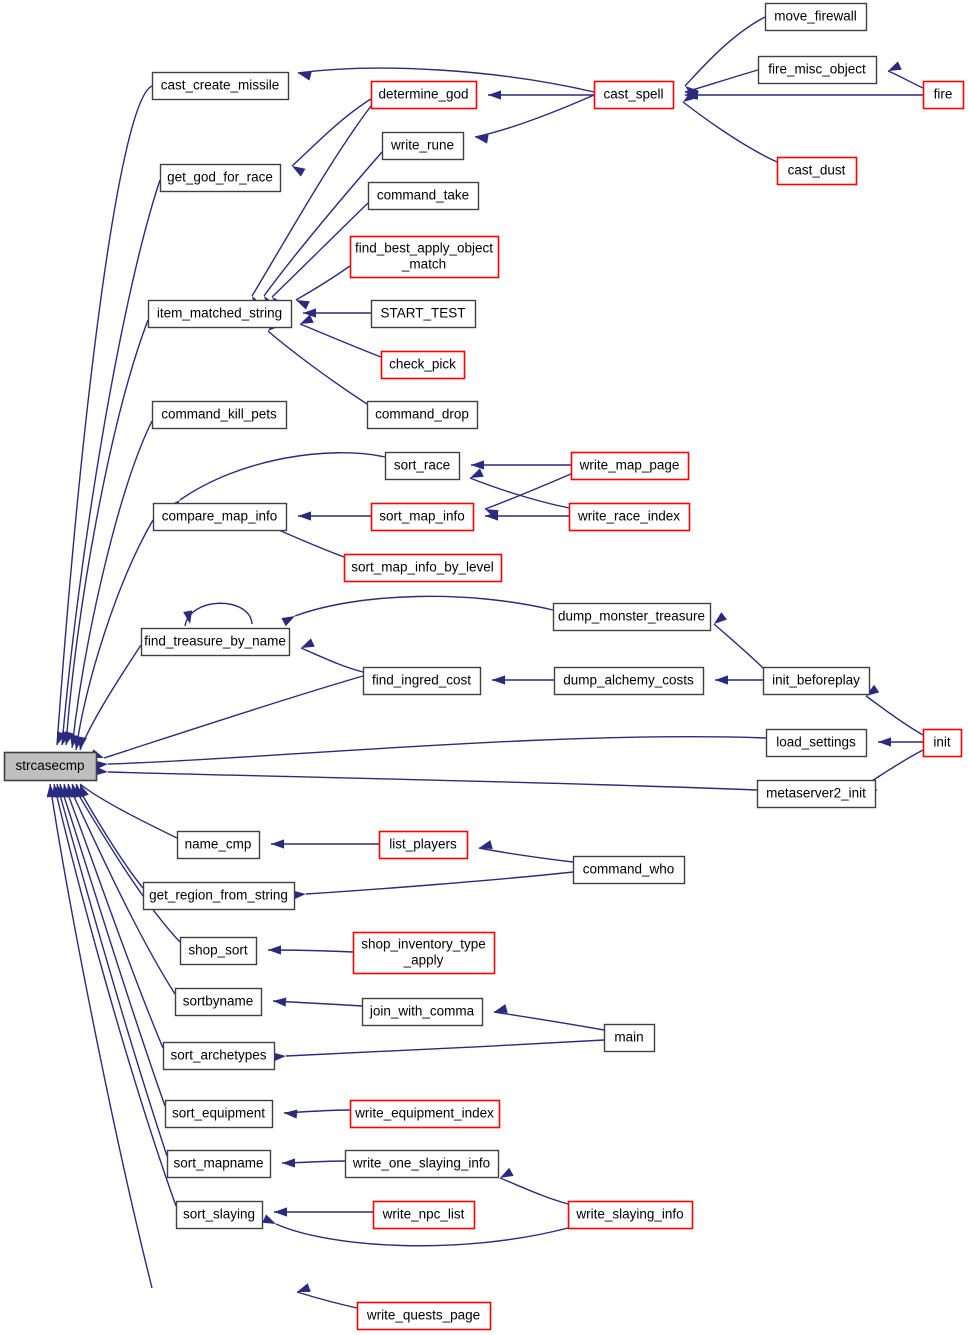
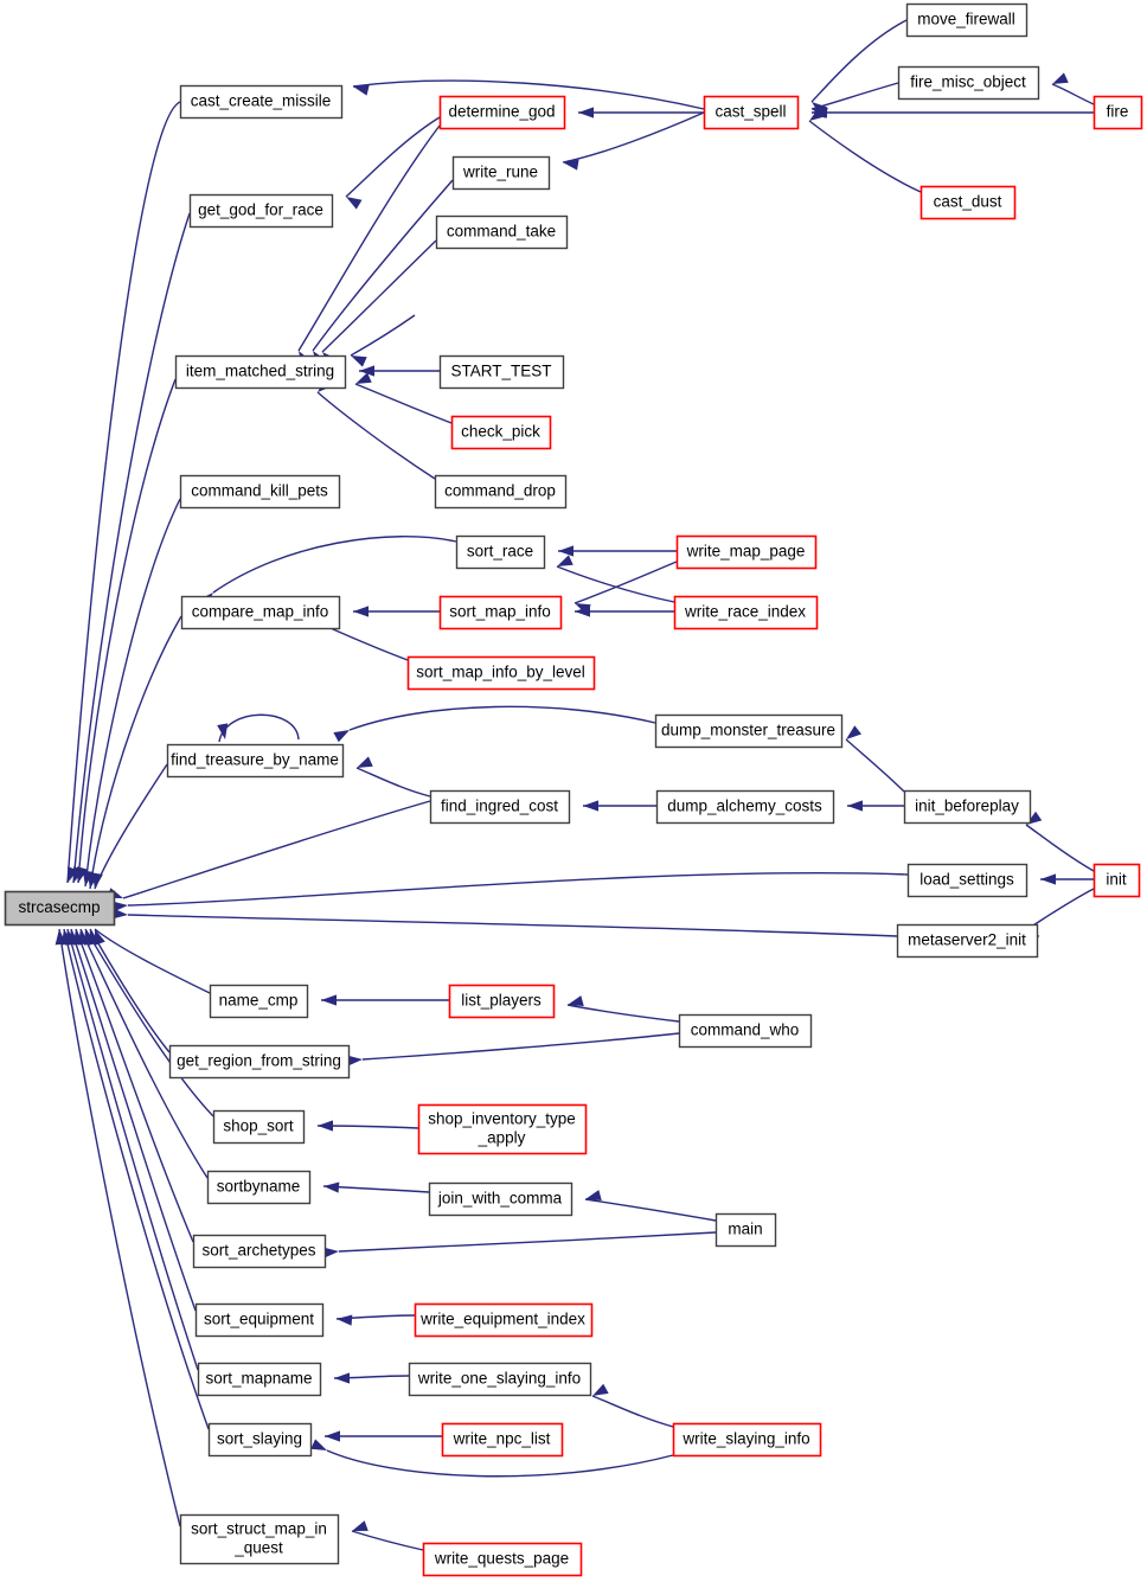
  strcasecmp
  cast_create_missile
  get_god_for_race
  item_matched_string
  command_kill_pets
  compare_map_info
  find_treasure_by_name
  name_cmp
  get_region_from_string
  shop_sort
  sortbyname
  sort_archetypes
  sort_equipment
  sort_mapname
  sort_slaying
+ sort_struct_map_in _quest
  determine_god
  write_rune
  command_take
- find_best_apply_object _match
  START_TEST
  check_pick
  command_drop
  sort_race
  sort_map_info
  sort_map_info_by_level
  find_ingred_cost
  list_players
  shop_inventory_type _apply
  join_with_comma
  write_equipment_index
  write_one_slaying_info
  write_npc_list
  write_quests_page
  write_map_page
  write_race_index
  dump_monster_treasure
  dump_alchemy_costs
  command_who
  main
  write_slaying_info
  cast_spell
  init_beforeplay
  load_settings
  metaserver2_init
  move_firewall
  fire_misc_object
  cast_dust
  init
  fire
